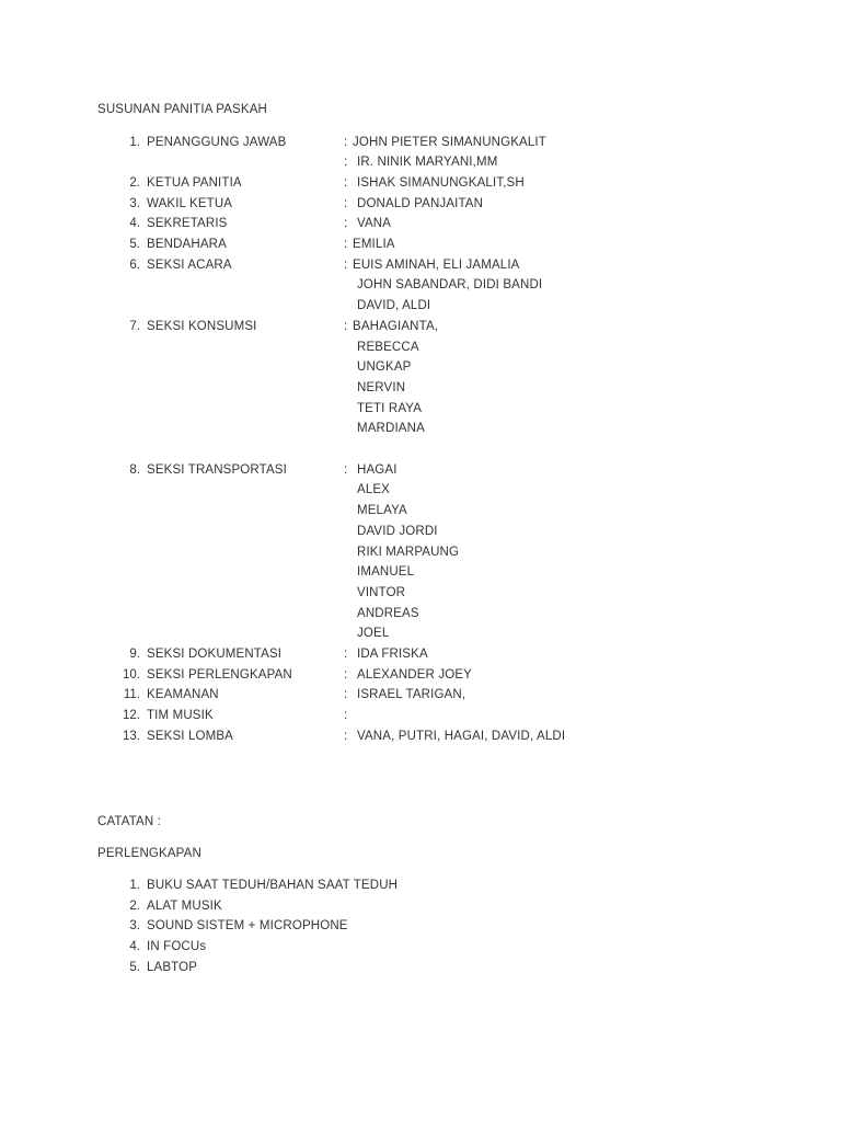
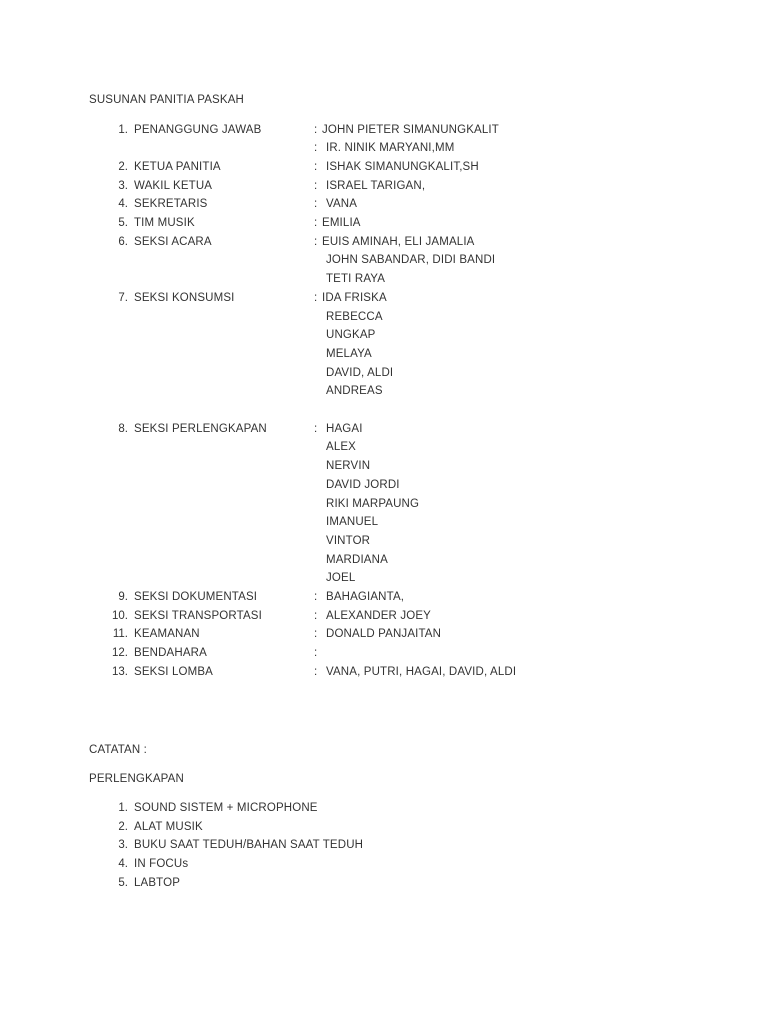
  SUSUNAN PANITIA PASKAH
  1.
  PENANGGUNG JAWAB
  :
  JOHN PIETER SIMANUNGKALIT
  :
  IR. NINIK MARYANI,MM
  2.
  KETUA PANITIA
  :
  ISHAK SIMANUNGKALIT,SH
  3.
  WAKIL KETUA
  :
- DONALD PANJAITAN
+ ISRAEL TARIGAN,
  4.
  SEKRETARIS
  :
  VANA
  5.
- BENDAHARA
+ TIM MUSIK
  :
  EMILIA
  6.
  SEKSI ACARA
  :
  EUIS AMINAH, ELI JAMALIA
  JOHN SABANDAR, DIDI BANDI
- DAVID, ALDI
+ TETI RAYA
  7.
  SEKSI KONSUMSI
  :
- BAHAGIANTA,
+ IDA FRISKA
  REBECCA
  UNGKAP
- NERVIN
+ MELAYA
- TETI RAYA
+ DAVID, ALDI
- MARDIANA
+ ANDREAS
  8.
- SEKSI TRANSPORTASI
+ SEKSI PERLENGKAPAN
  :
  HAGAI
  ALEX
- MELAYA
+ NERVIN
  DAVID JORDI
  RIKI MARPAUNG
  IMANUEL
  VINTOR
- ANDREAS
+ MARDIANA
  JOEL
  9.
  SEKSI DOKUMENTASI
  :
- IDA FRISKA
+ BAHAGIANTA,
  10.
- SEKSI PERLENGKAPAN
+ SEKSI TRANSPORTASI
  :
  ALEXANDER JOEY
  11.
  KEAMANAN
  :
- ISRAEL TARIGAN,
+ DONALD PANJAITAN
  12.
- TIM MUSIK
+ BENDAHARA
  :
  13.
  SEKSI LOMBA
  :
  VANA, PUTRI, HAGAI, DAVID, ALDI
  CATATAN :
  PERLENGKAPAN
  1.
- BUKU SAAT TEDUH/BAHAN SAAT TEDUH
+ SOUND SISTEM + MICROPHONE
  2.
  ALAT MUSIK
  3.
- SOUND SISTEM + MICROPHONE
+ BUKU SAAT TEDUH/BAHAN SAAT TEDUH
  4.
  IN FOCUs
  5.
  LABTOP
